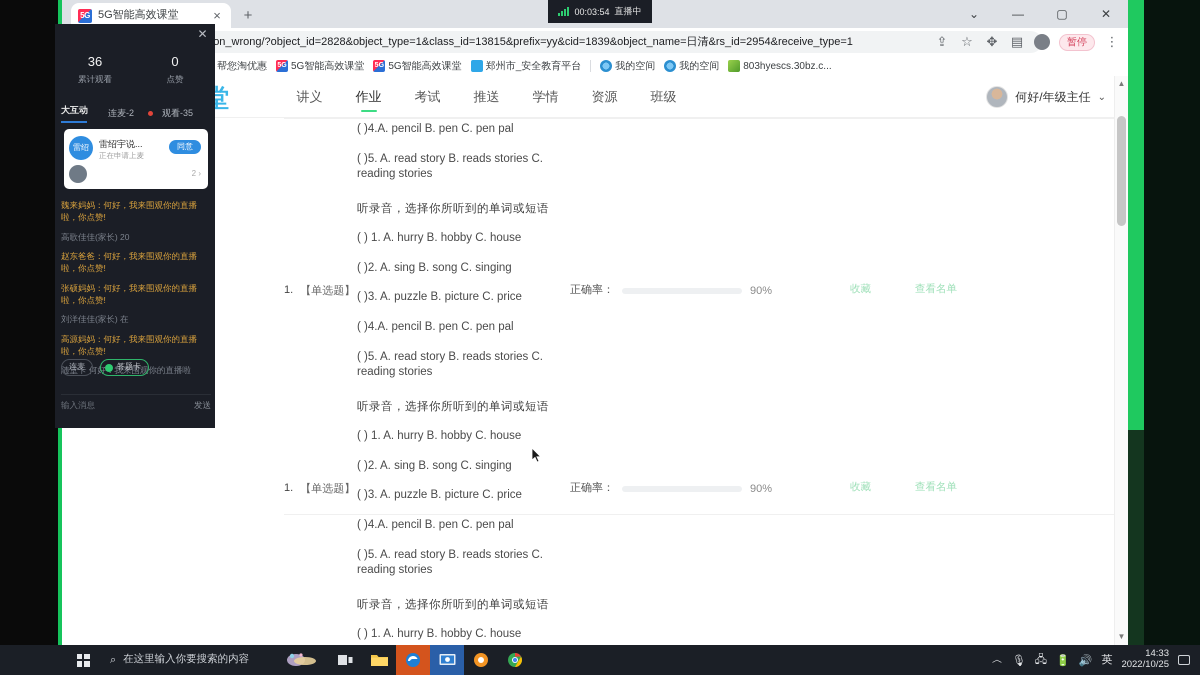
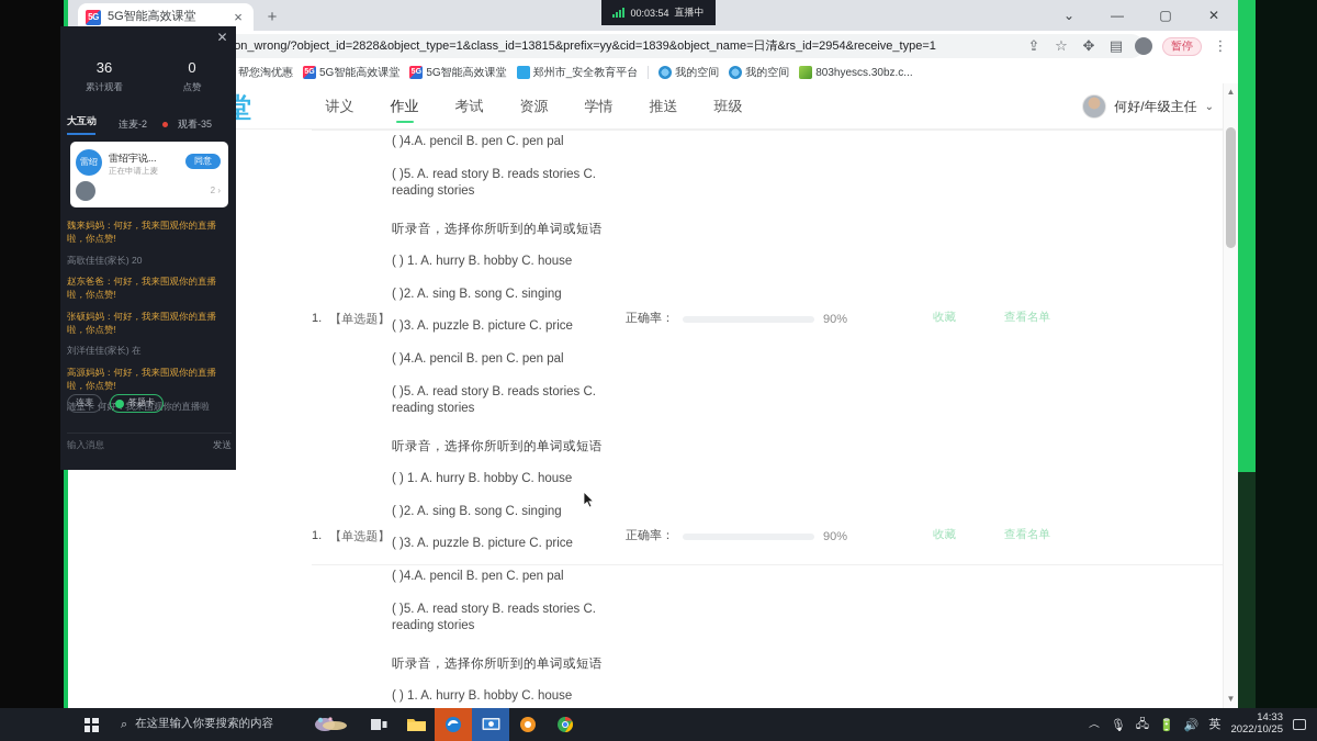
  5G
  5G智能高效课堂
  ×
  +
  ⌄
  —
  ▢
  ✕
  on_wrong/?object_id=2828&object_type=1&class_id=13815&prefix=yy&cid=1839&object_name=日清&rs_id=2954&receive_type=1
  ⇪
  ☆
  ✥
  ▤
  暂停
  ⋮
  帮您淘优惠
  5G智能高效课堂
  5G智能高效课堂
  郑州市_安全教育平台
  我的空间
  我的空间
  803hyescs.30bz.c...
  堂
  讲义
  作业
  考试
- 推送
+ 资源
  学情
- 资源
+ 推送
  班级
  何好/年级主任
  ⌄
  ( )4.A. pencil B. pen C. pen pal
  ( )5. A. read story B. reads stories C. reading stories
  听录音，选择你所听到的单词或短语
  ( ) 1. A. hurry B. hobby C. house
  ( )2. A. sing B. song C. singing
  ( )3. A. puzzle B. picture C. price
  1.
  【单选题】
  正确率：
  90%
  收藏
  查看名单
  ( )4.A. pencil B. pen C. pen pal
  ( )5. A. read story B. reads stories C. reading stories
  听录音，选择你所听到的单词或短语
  ( ) 1. A. hurry B. hobby C. house
  ( )2. A. sing B. song C. singing
  ( )3. A. puzzle B. picture C. price
  1.
  【单选题】
  正确率：
  90%
  收藏
  查看名单
  ( )4.A. pencil B. pen C. pen pal
  ( )5. A. read story B. reads stories C. reading stories
  听录音，选择你所听到的单词或短语
  ( ) 1. A. hurry B. hobby C. house
  ▲
  ▼
  00:03:54
  直播中
  ✕
  36
  累计观看
  0
  点赞
  大互动
  连麦-2
  观看-35
  雷绍
  雷绍宇说...
  正在申请上麦
  同意
  2 ›
  魏来妈妈：何好，我来围观你的直播啦，你点赞!
  高歌佳佳(家长) 20
  赵东爸爸：何好，我来围观你的直播啦，你点赞!
  张硕妈妈：何好，我来围观你的直播啦，你点赞!
  刘洋佳佳(家长) 在
  高源妈妈：何好，我来围观你的直播啦，你点赞!
  随堂卡 何好我来围观你的直播啦
  连麦
  答题卡
  输入消息
  发送
  ⌕
  在这里输入你要搜索的内容
  ︿
  🎙
  🖧
  🔋
  🔊
  英
  14:33
  2022/10/25
